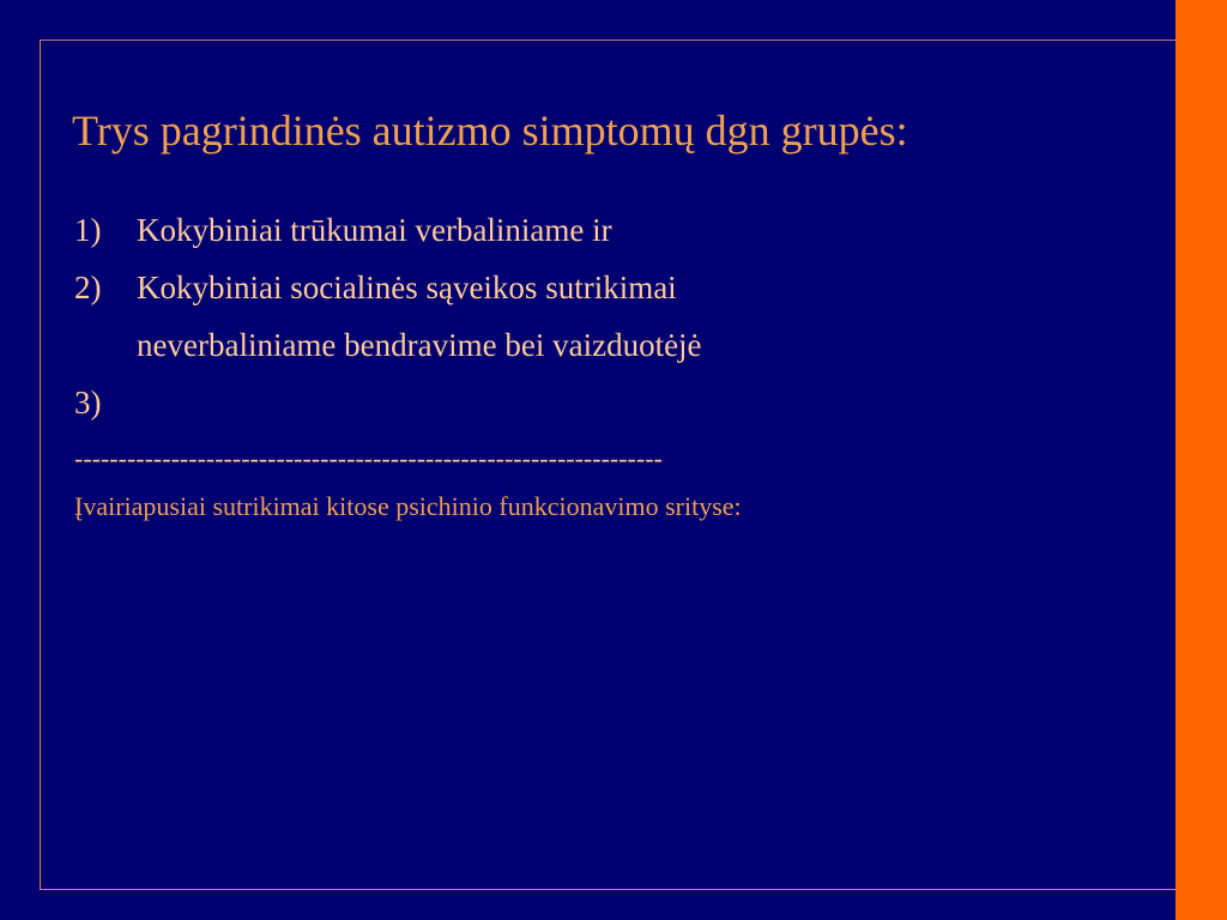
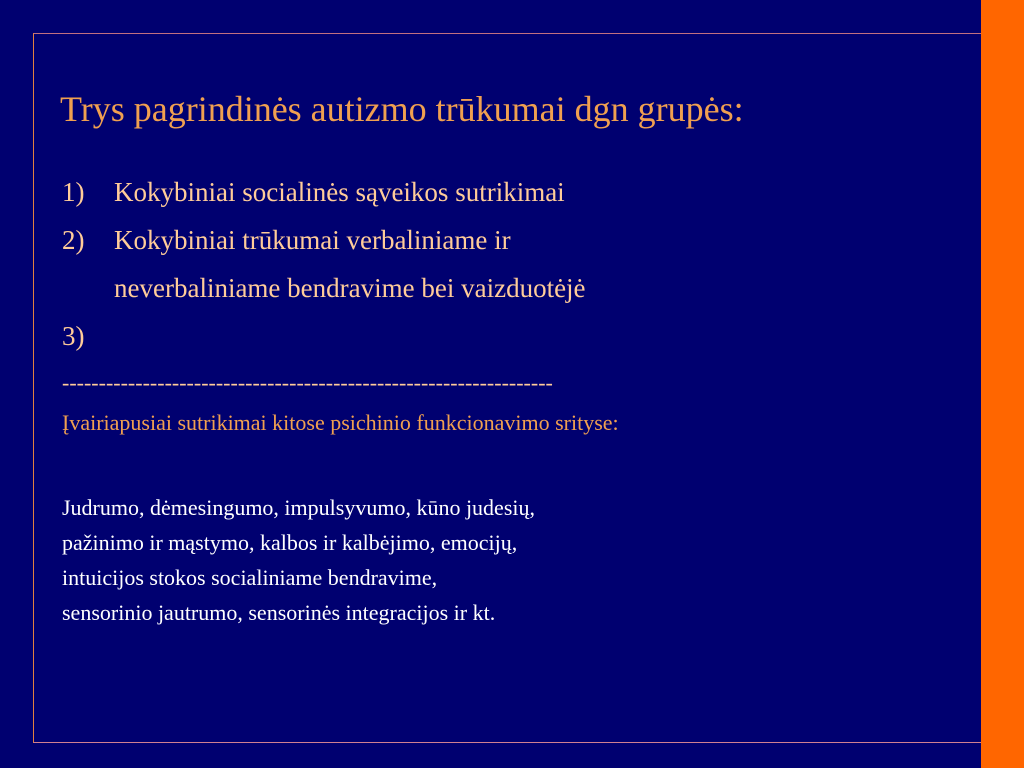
- Trys pagrindinės autizmo simptomų dgn grupės:
+ Trys pagrindinės autizmo trūkumai dgn grupės:
  1)
- Kokybiniai trūkumai verbaliniame ir
+ Kokybiniai socialinės sąveikos sutrikimai
  2)
- Kokybiniai socialinės sąveikos sutrikimai
+ Kokybiniai trūkumai verbaliniame ir
  neverbaliniame bendravime bei vaizduotėjė
  3)
  -------------------------------------------------------------------
  Įvairiapusiai sutrikimai kitose psichinio funkcionavimo srityse:
+ Judrumo, dėmesingumo, impulsyvumo, kūno judesių,
+ pažinimo ir mąstymo, kalbos ir kalbėjimo, emocijų,
+ intuicijos stokos socialiniame bendravime,
+ sensorinio jautrumo, sensorinės integracijos ir kt.
